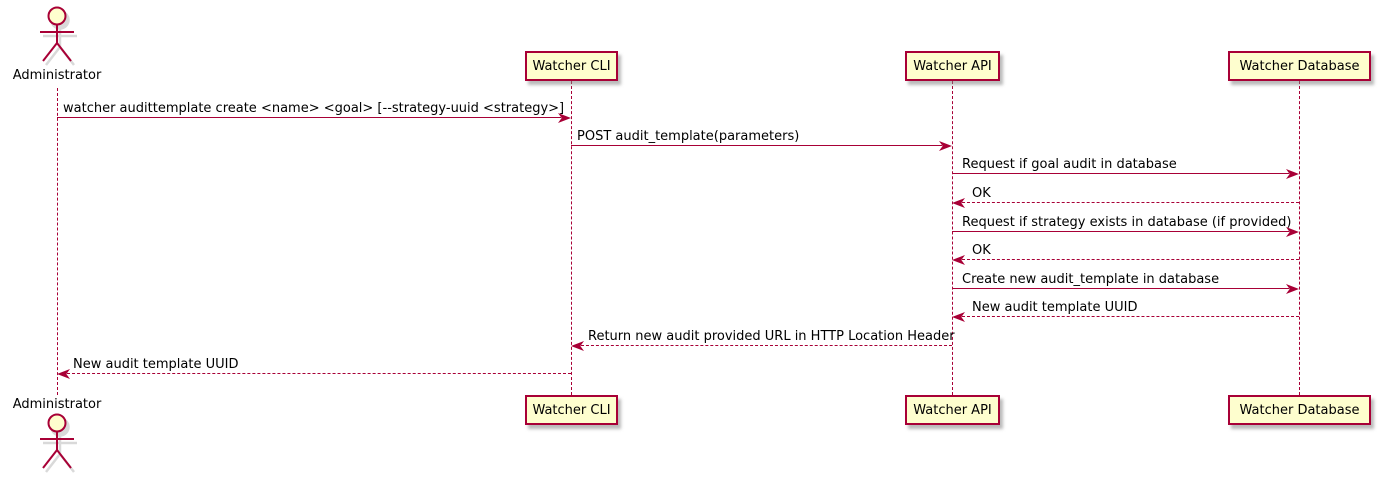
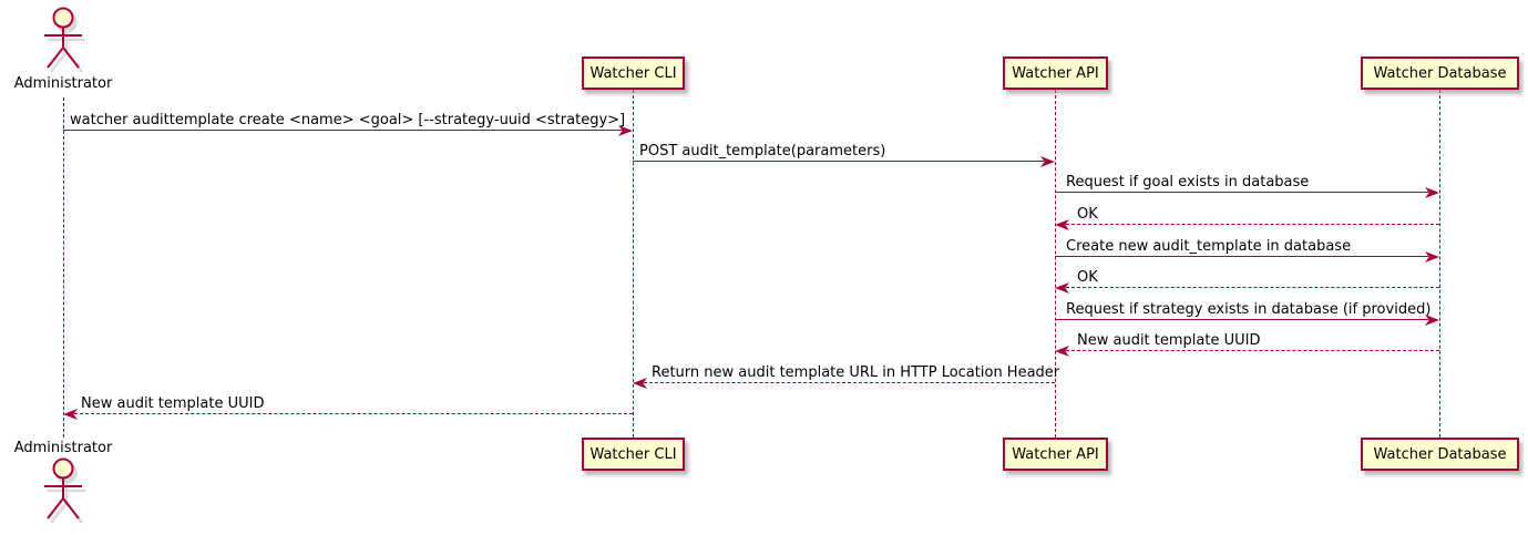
  Administrator
  Administrator
  Watcher CLI
  Watcher API
  Watcher Database
  Watcher CLI
  Watcher API
  Watcher Database
  watcher audittemplate create <name> <goal> [--strategy-uuid <strategy>]
  POST audit_template(parameters)
- Request if goal audit in database
+ Request if goal exists in database
  OK
- Request if strategy exists in database (if provided)
+ Create new audit_template in database
  OK
- Create new audit_template in database
+ Request if strategy exists in database (if provided)
  New audit template UUID
- Return new audit provided URL in HTTP Location Header
+ Return new audit template URL in HTTP Location Header
  New audit template UUID
